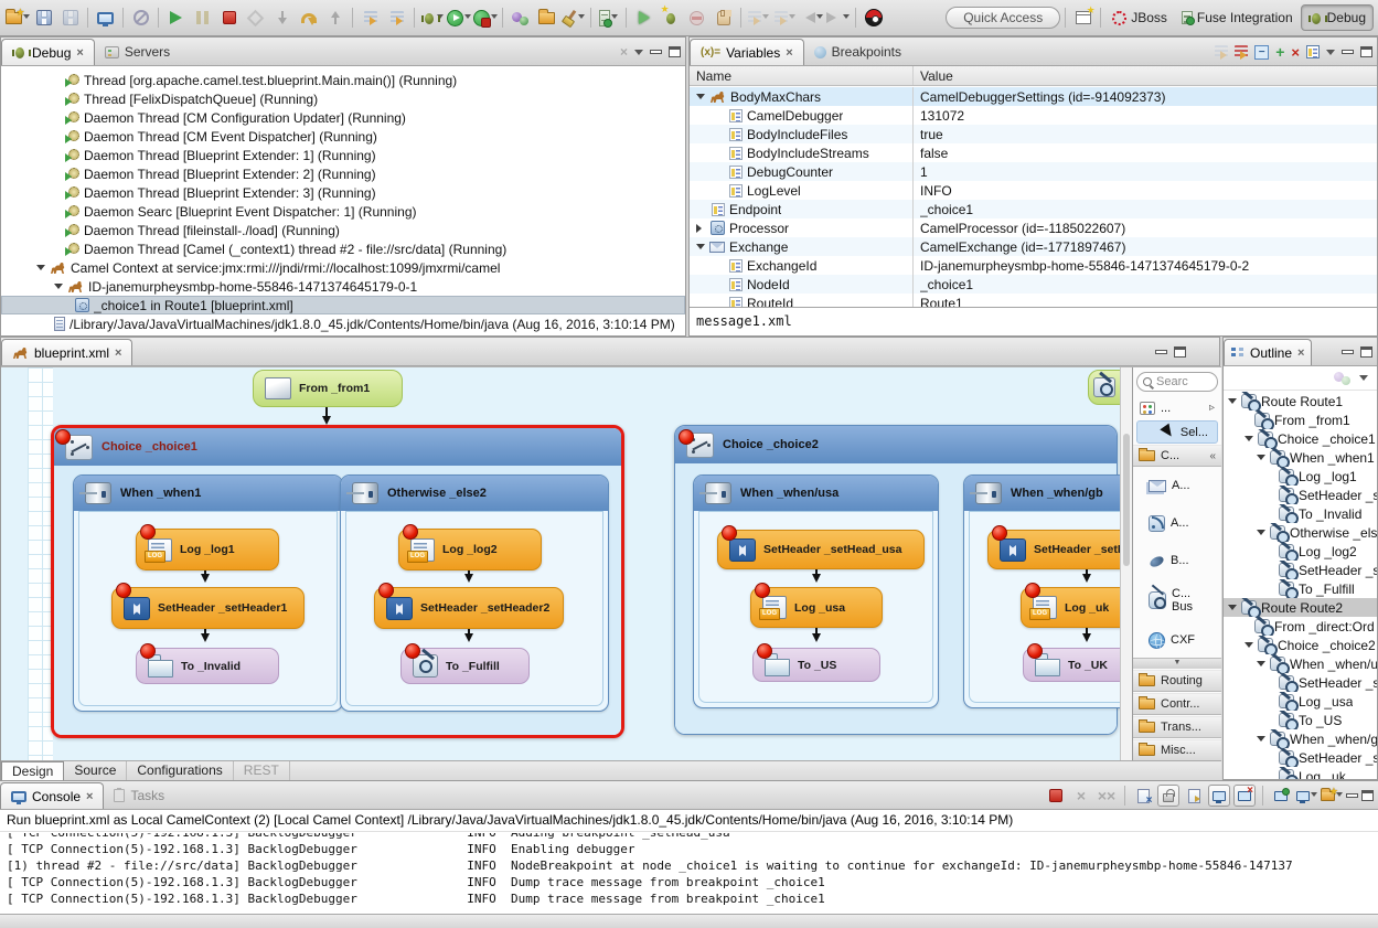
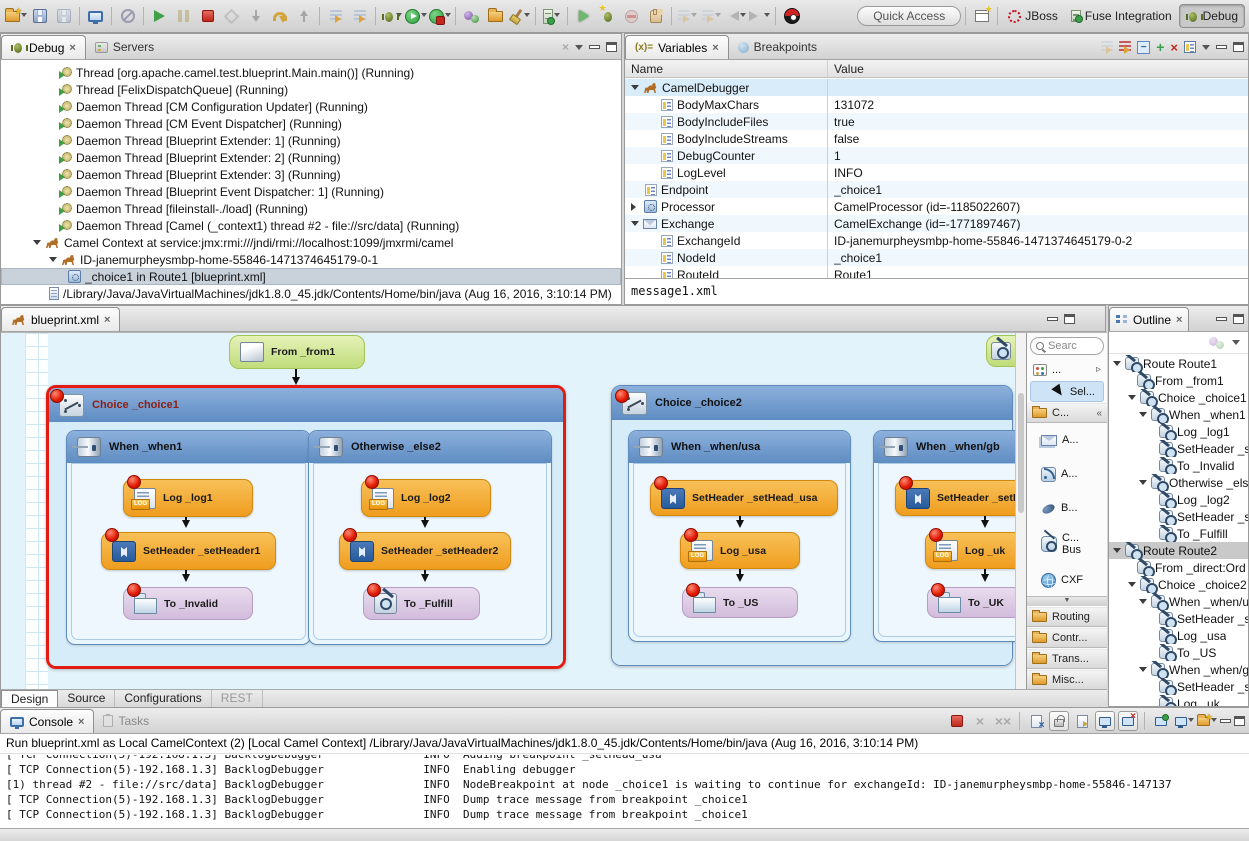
  Quick Access
  JBoss
  Fuse Integration
  Debug
  Debug
  ×
  Servers
  ×
  Thread [org.apache.camel.test.blueprint.Main.main()] (Running)
  Thread [FelixDispatchQueue] (Running)
  Daemon Thread [CM Configuration Updater] (Running)
  Daemon Thread [CM Event Dispatcher] (Running)
  Daemon Thread [Blueprint Extender: 1] (Running)
  Daemon Thread [Blueprint Extender: 2] (Running)
  Daemon Thread [Blueprint Extender: 3] (Running)
- Daemon Searc [Blueprint Event Dispatcher: 1] (Running)
+ Daemon Thread [Blueprint Event Dispatcher: 1] (Running)
  Daemon Thread [fileinstall-./load] (Running)
  Daemon Thread [Camel (_context1) thread #2 - file://src/data] (Running)
  Camel Context at service:jmx:rmi:///jndi/rmi://localhost:1099/jmxrmi/camel
  ID-janemurpheysmbp-home-55846-1471374645179-0-1
  _choice1 in Route1 [blueprint.xml]
  /Library/Java/JavaVirtualMachines/jdk1.8.0_45.jdk/Contents/Home/bin/java (Aug 16, 2016, 3:10:14 PM)
  (x)=
  Variables
  ×
  Breakpoints
  −
  +
  ×
  Name
  Value
- BodyMaxChars
+ CamelDebugger
- CamelDebuggerSettings (id=-914092373)
- CamelDebugger
+ BodyMaxChars
  131072
  BodyIncludeFiles
  true
  BodyIncludeStreams
  false
  DebugCounter
  1
  LogLevel
  INFO
  Endpoint
  _choice1
  Processor
  CamelProcessor (id=-1185022607)
  Exchange
  CamelExchange (id=-1771897467)
  ExchangeId
  ID-janemurpheysmbp-home-55846-1471374645179-0-2
  NodeId
  _choice1
  RouteId
  Route1
  message1.xml
  blueprint.xml
  ×
  From _from1
  Choice _choice1
  When _when1
  Log _log1
  SetHeader _setHeader1
  To _Invalid
  Otherwise _else2
  Log _log2
  SetHeader _setHeader2
  To _Fulfill
  Choice _choice2
  When _when/usa
  SetHeader _setHead_usa
  Log _usa
  To _US
  When _when/gb
  Log _uk
  To _UK
  Searc
  ...
  ▹
  Sel...
  C...
  «
  A...
  A...
  B...
  C... Bus
  CXF
  Routing
  Contr...
  Trans...
  Misc...
  Design
  Source
  Configurations
  REST
  Outline
  ×
  Route Route1
  From _from1
  Choice _choice1
  When _when1
  Log _log1
  To _Invalid
  Otherwise _els
  Log _log2
  To _Fulfill
  Route Route2
  From _direct:Ord
  Choice _choice2
  When _when/u
  Log _usa
  To _US
  When _when/g
  Log _uk
  Console
  ×
  Tasks
  ×
  ××
  Run blueprint.xml as Local CamelContext (2) [Local Camel Context] /Library/Java/JavaVirtualMachines/jdk1.8.0_45.jdk/Contents/Home/bin/java (Aug 16, 2016, 3:10:14 PM)
  [ TCP Connection(5)-192.168.1.3] BacklogDebugger INFO Adding breakpoint _setHead_usa
  [ TCP Connection(5)-192.168.1.3] BacklogDebugger INFO Enabling debugger
  [1) thread #2 - file://src/data] BacklogDebugger INFO NodeBreakpoint at node _choice1 is waiting to continue for exchangeId: ID-janemurpheysmbp-home-55846-147137
  [ TCP Connection(5)-192.168.1.3] BacklogDebugger INFO Dump trace message from breakpoint _choice1
  [ TCP Connection(5)-192.168.1.3] BacklogDebugger INFO Dump trace message from breakpoint _choice1
